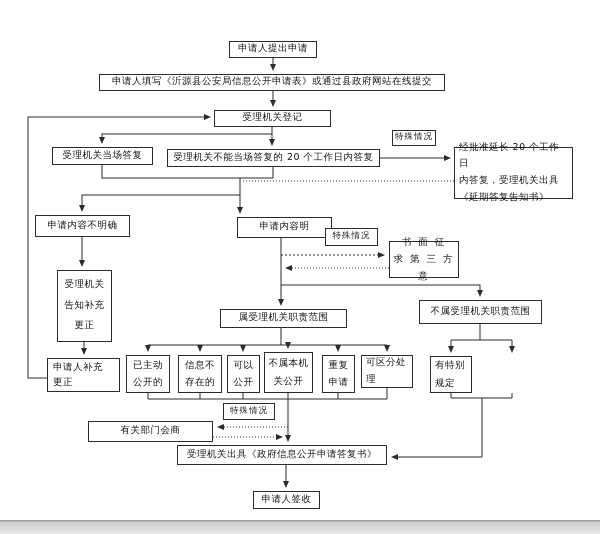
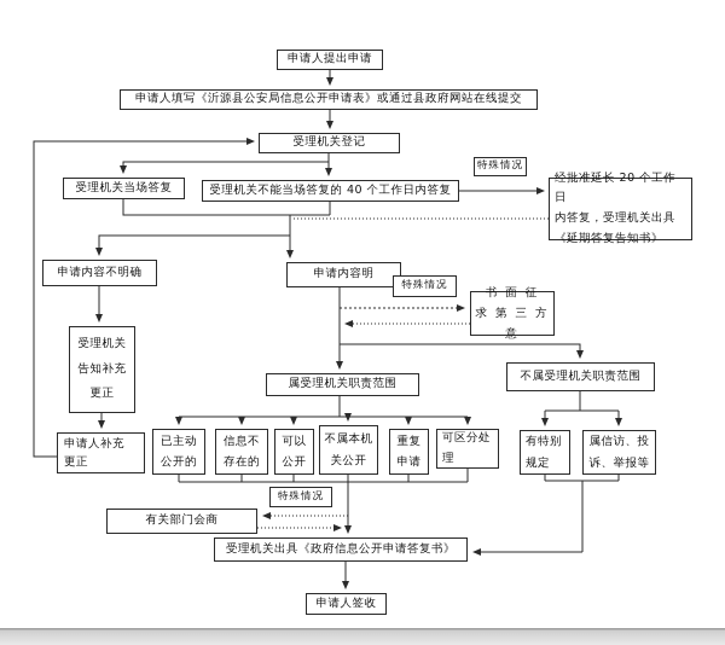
  申请人提出申请
  申请人填写《沂源县公安局信息公开申请表》或通过县政府网站在线提交
  受理机关登记
  特殊情况
  受理机关当场答复
- 受理机关不能当场答复的 20 个工作日内答复
+ 受理机关不能当场答复的 40 个工作日内答复
  经批准延长 20 个工作日
  内答复，受理机关出具
  《延期答复告知书》
  申请内容不明确
  申请内容明
  特殊情况
  书 面 征
  求 第 三 方 意
  受理机关
  告知补充
  更正
  申请人补充
  更正
  属受理机关职责范围
  不属受理机关职责范围
  已主动
  公开的
  信息不
  存在的
  可以
  公开
  不属本机
  关公开
  重复
  申请
  可区分处
  理
  有特别
  规定
+ 属信访、投
+ 诉、举报等
  特殊情况
  有关部门会商
  受理机关出具《政府信息公开申请答复书》
  申请人签收
